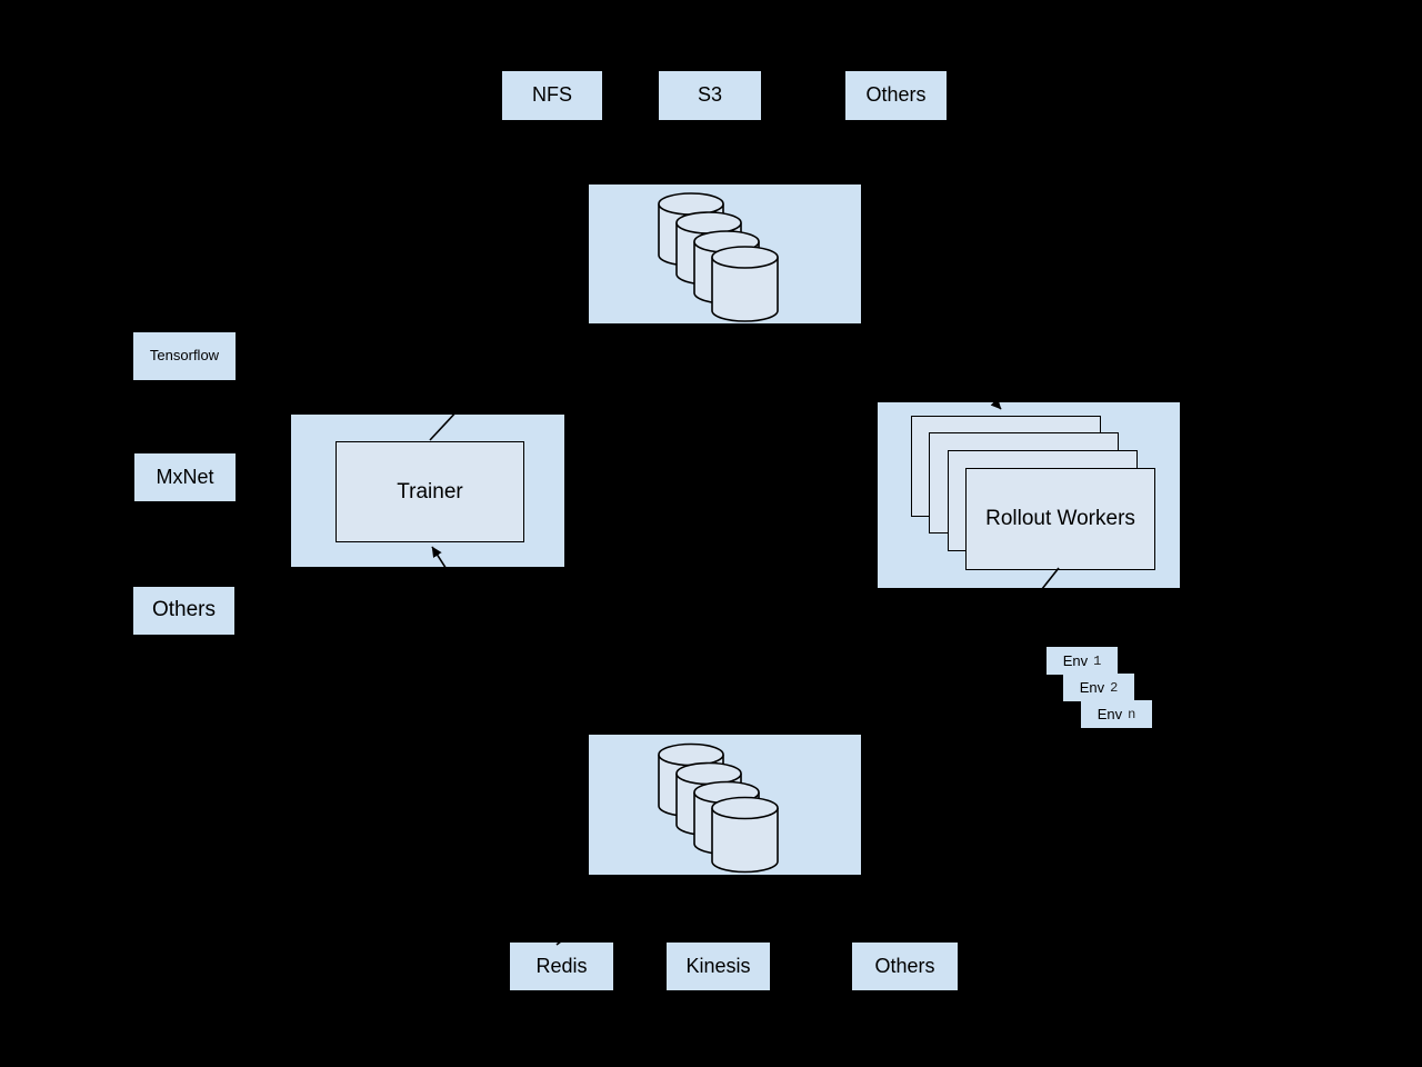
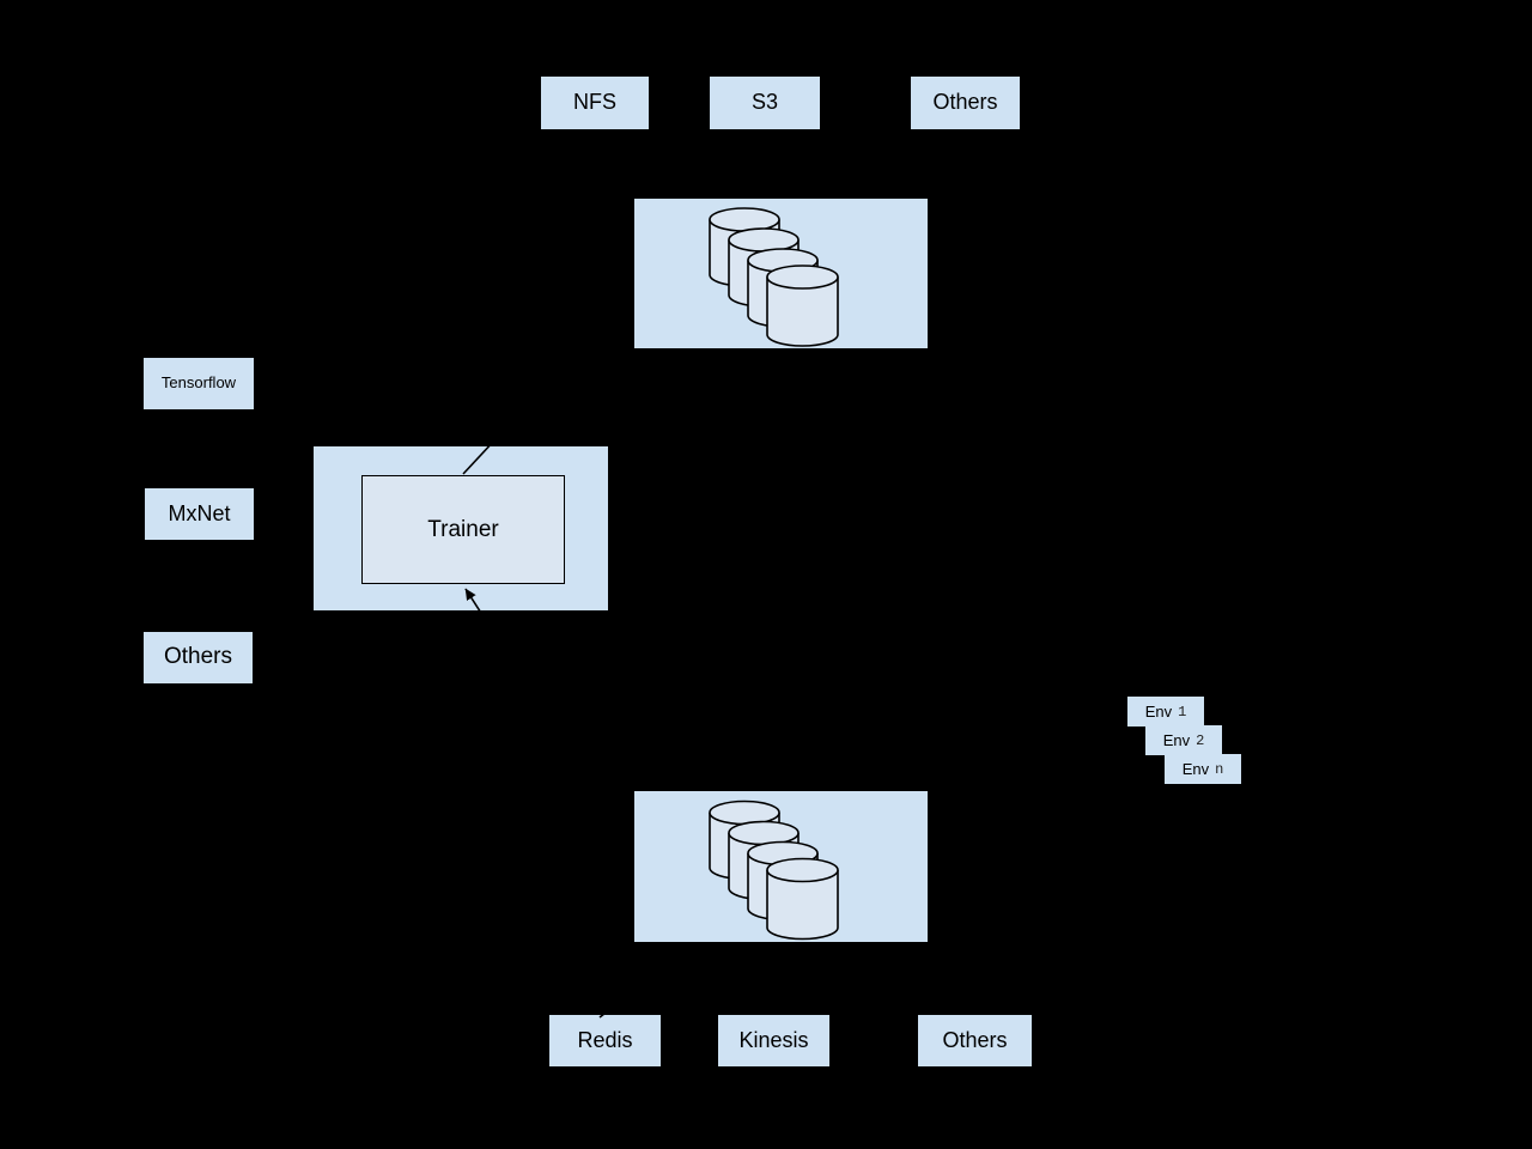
  NFS
  S3
  Others
  Tensorflow
  MxNet
  Others
  Trainer
- Rollout Workers
  Env
  1
  Env
  2
  Env
  n
  Redis
  Kinesis
  Others
